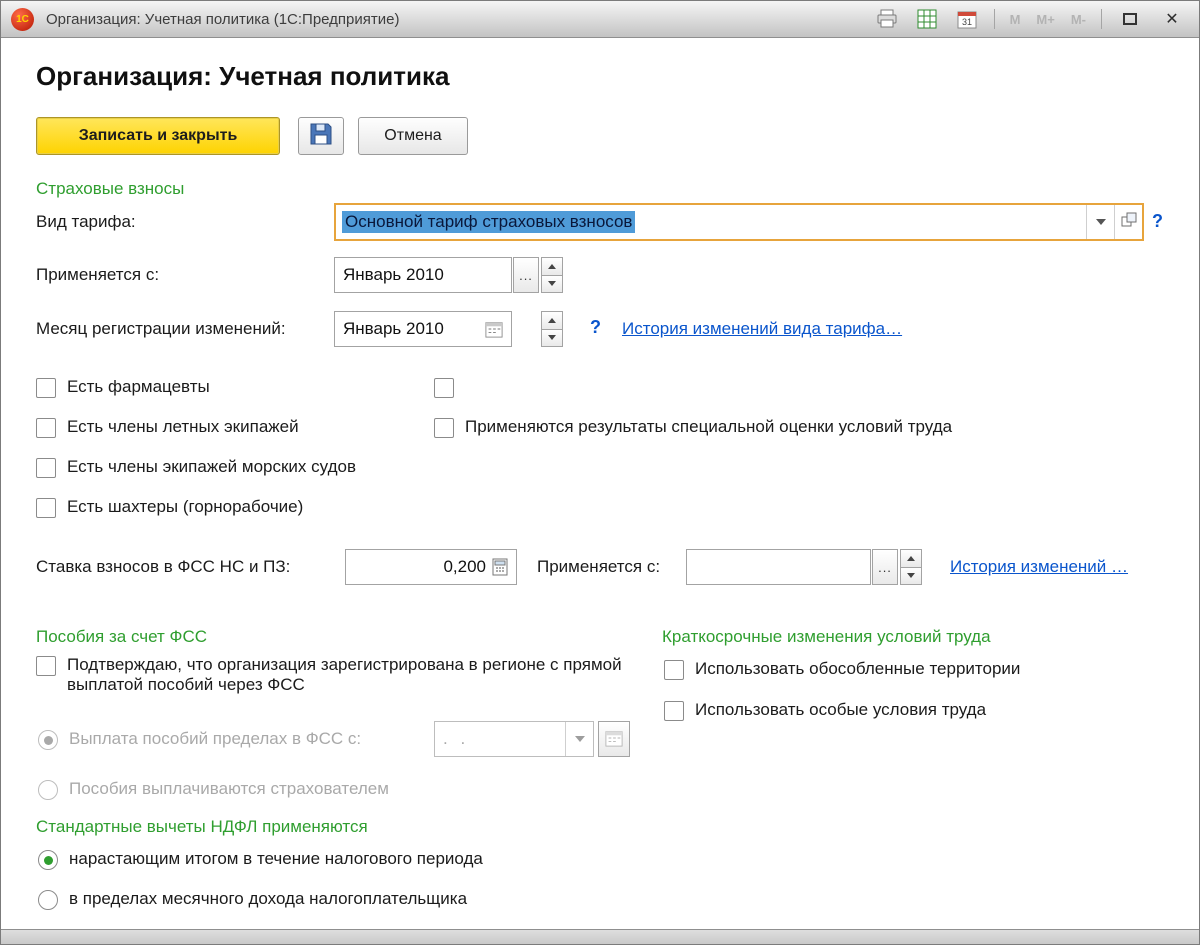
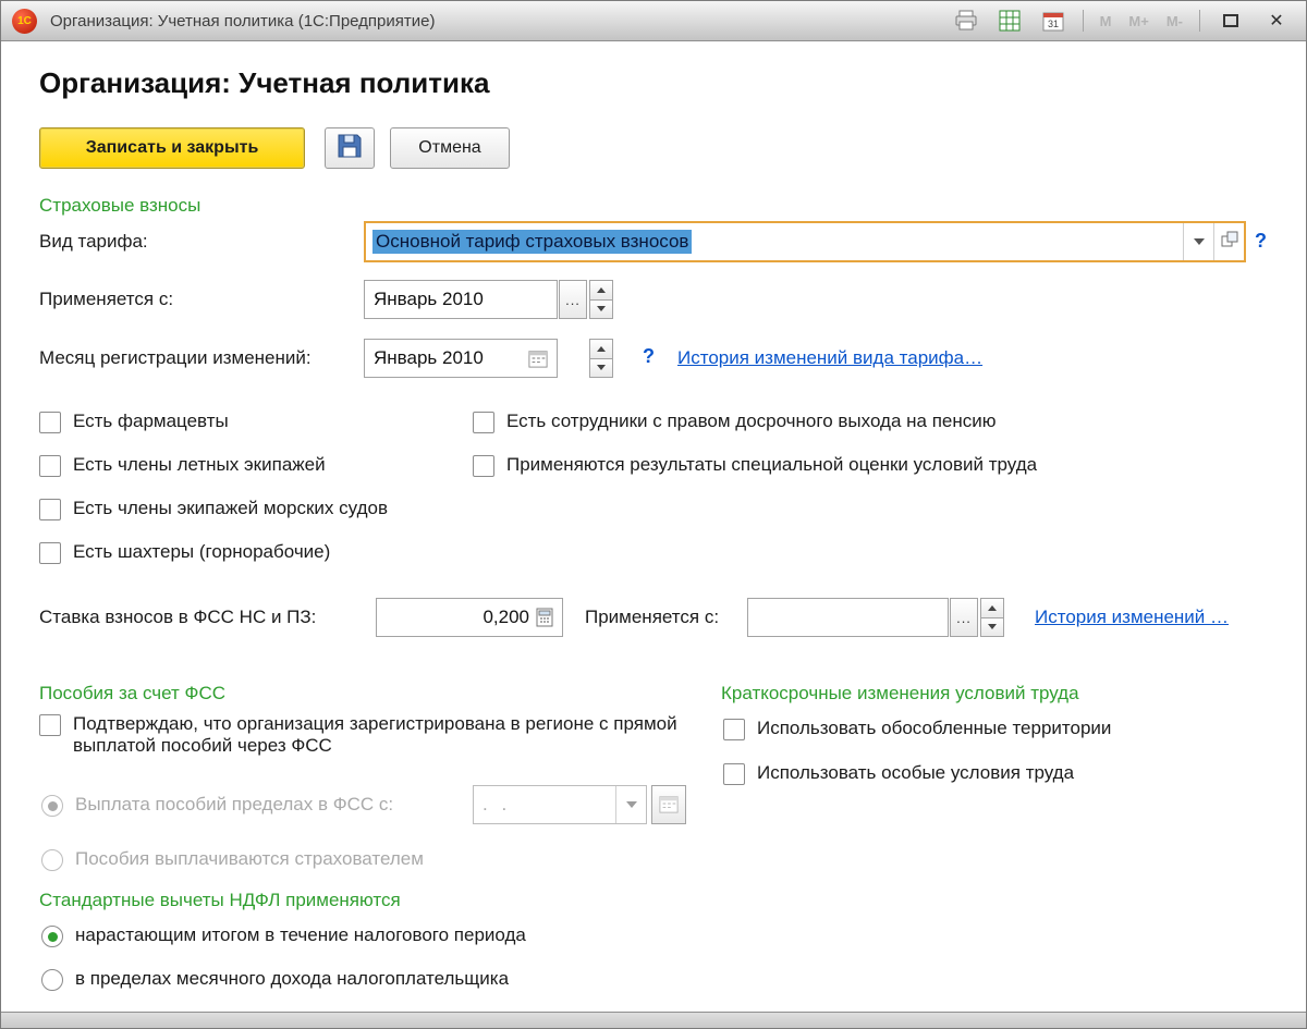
  1С
  Организация: Учетная политика (1С:Предприятие)
  31
  M
  M+
  M-
  ✕
  Организация: Учетная политика
  Записать и закрыть
  Отмена
  Страховые взносы
  Вид тарифа:
  Основной тариф страховых взносов
  ?
  Применяется с:
  Январь 2010
  ...
  Месяц регистрации изменений:
  Январь 2010
  ?
  История изменений вида тарифа…
  Есть фармацевты
+ Есть сотрудники с правом досрочного выхода на пенсию
  Есть члены летных экипажей
  Применяются результаты специальной оценки условий труда
  Есть члены экипажей морских судов
  Есть шахтеры (горнорабочие)
  Ставка взносов в ФСС НС и ПЗ:
  0,200
  Применяется с:
  ...
  История изменений …
  Пособия за счет ФСС
  Краткосрочные изменения условий труда
  Подтверждаю, что организация зарегистрирована в регионе с прямой выплатой пособий через ФСС
  Использовать обособленные территории
  Использовать особые условия труда
  Выплата пособий пределах в ФСС с:
  . .
  Пособия выплачиваются страхователем
  Стандартные вычеты НДФЛ применяются
  нарастающим итогом в течение налогового периода
  в пределах месячного дохода налогоплательщика
